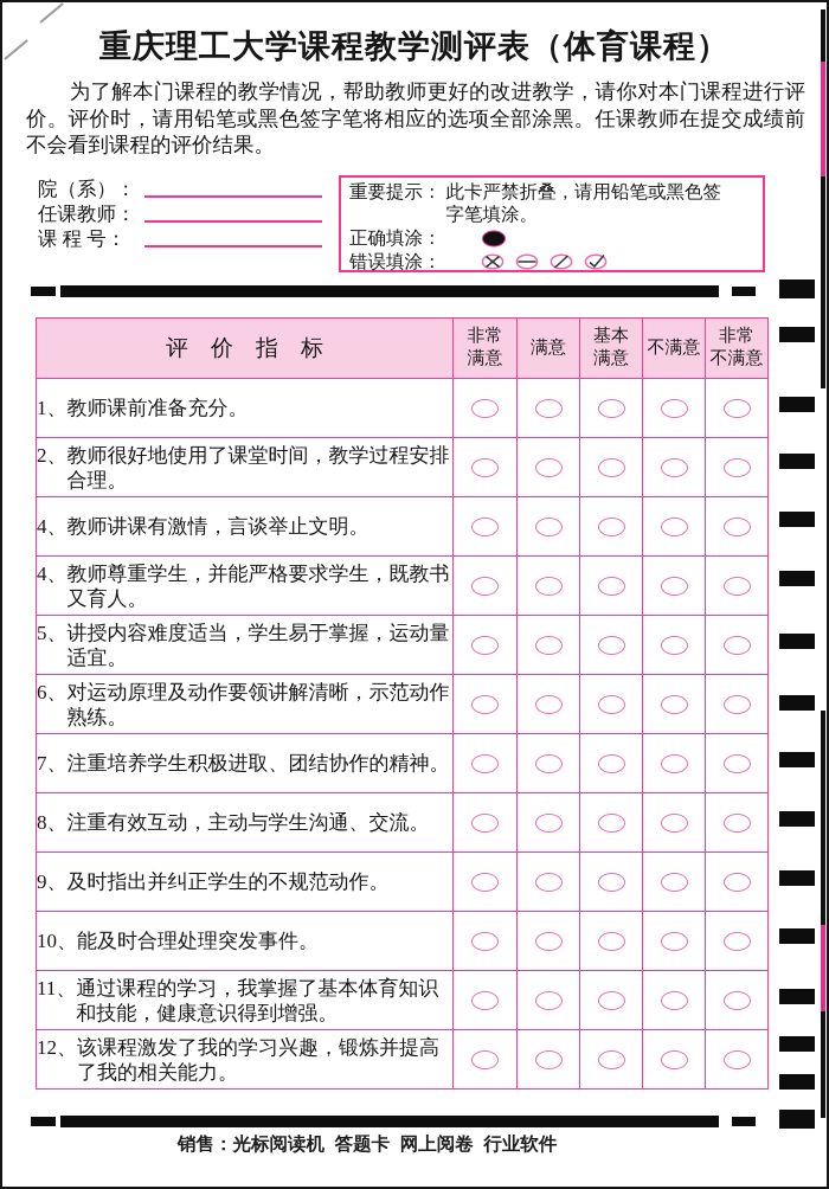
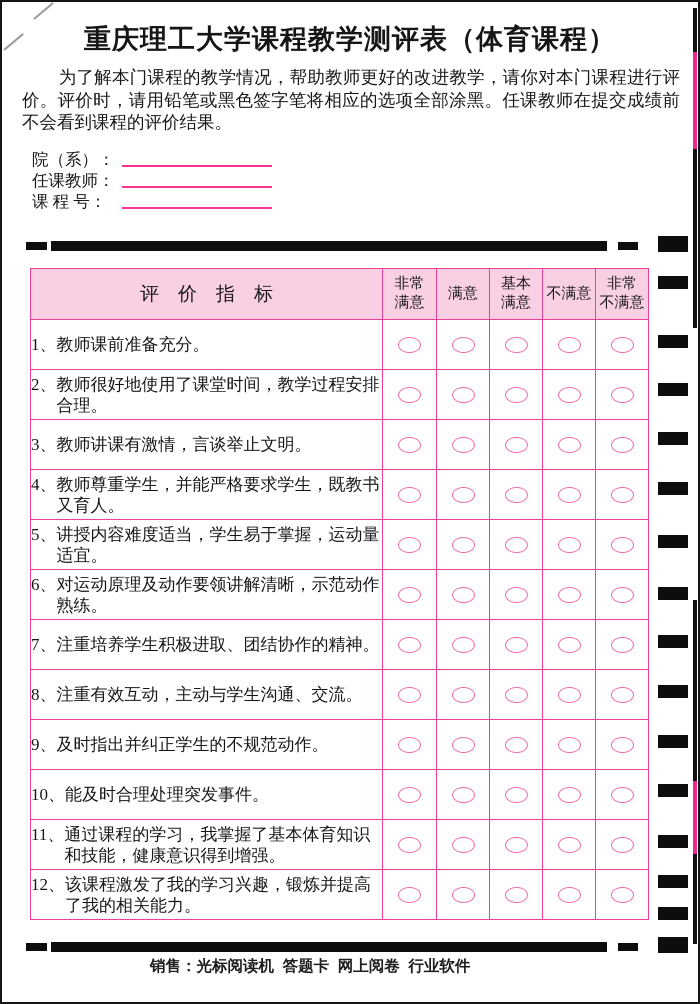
  重庆理工大学课程教学测评表（体育课程）
  为了解本门课程的教学情况，帮助教师更好的改进教学，请你对本门课程进行评价。评价时，请用铅笔或黑色签字笔将相应的选项全部涂黑。任课教师在提交成绩前不会看到课程的评价结果。
  院（系）：
  任课教师：
  课 程 号：
- 重要提示：
- 此卡严禁折叠，请用铅笔或黑色签
- 字笔填涂。
- 正确填涂：
- 错误填涂：
  评 价 指 标	非常 满意	满意	基本 满意	不满意	非常 不满意
  1、 教师课前准备充分。
  2、 教师很好地使用了课堂时间，教学过程安排合理。
- 4、 教师讲课有激情，言谈举止文明。
+ 3、 教师讲课有激情，言谈举止文明。
  4、 教师尊重学生，并能严格要求学生，既教书又育人。
  5、 讲授内容难度适当，学生易于掌握，运动量适宜。
  6、 对运动原理及动作要领讲解清晰，示范动作熟练。
  7、 注重培养学生积极进取、团结协作的精神。
  8、 注重有效互动，主动与学生沟通、交流。
  9、 及时指出并纠正学生的不规范动作。
  10、 能及时合理处理突发事件。
  11、 通过课程的学习，我掌握了基本体育知识和技能，健康意识得到增强。
  12、 该课程激发了我的学习兴趣，锻炼并提高了我的相关能力。
  销售：光标阅读机 答题卡 网上阅卷 行业软件
